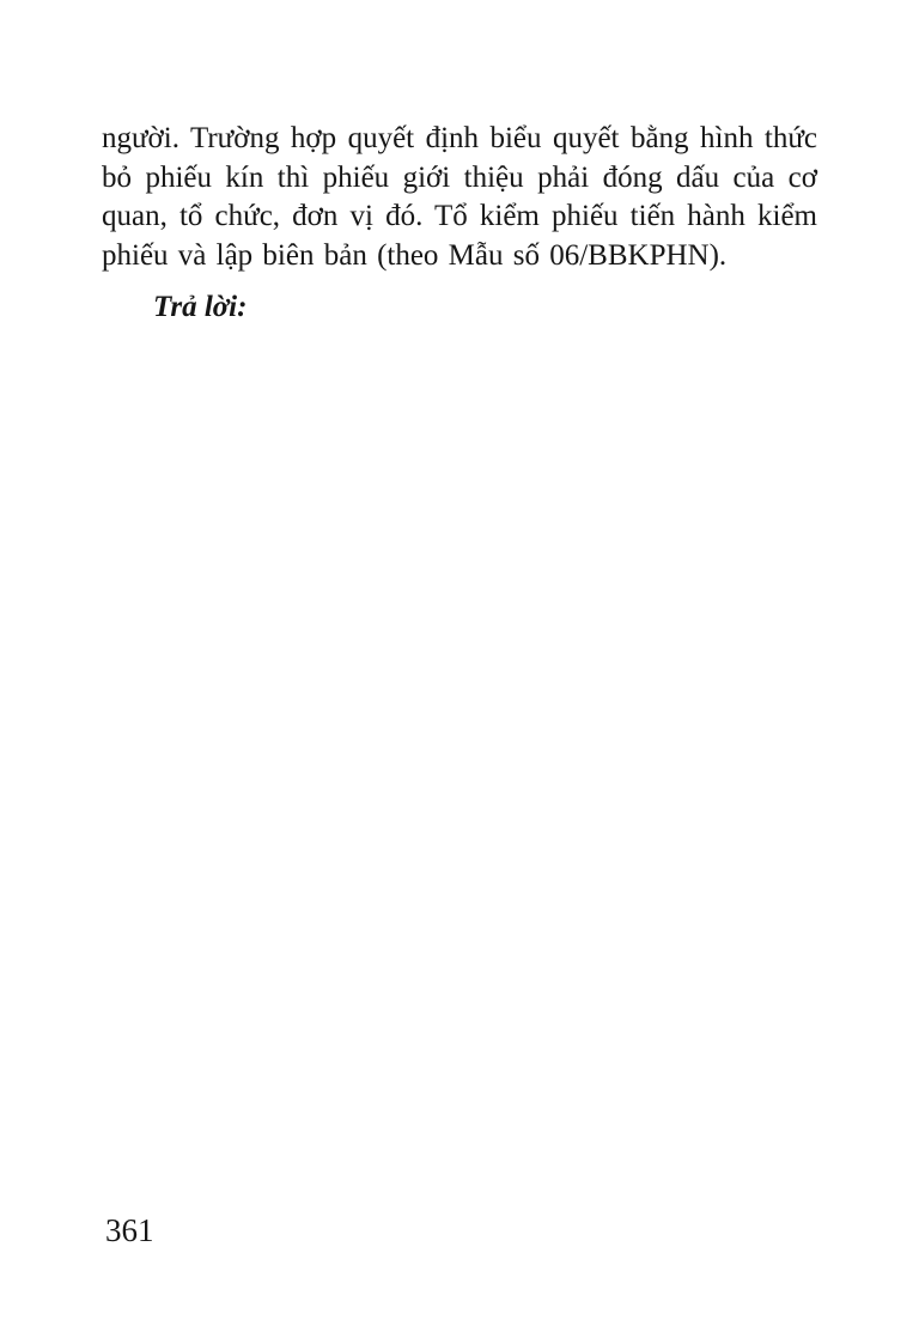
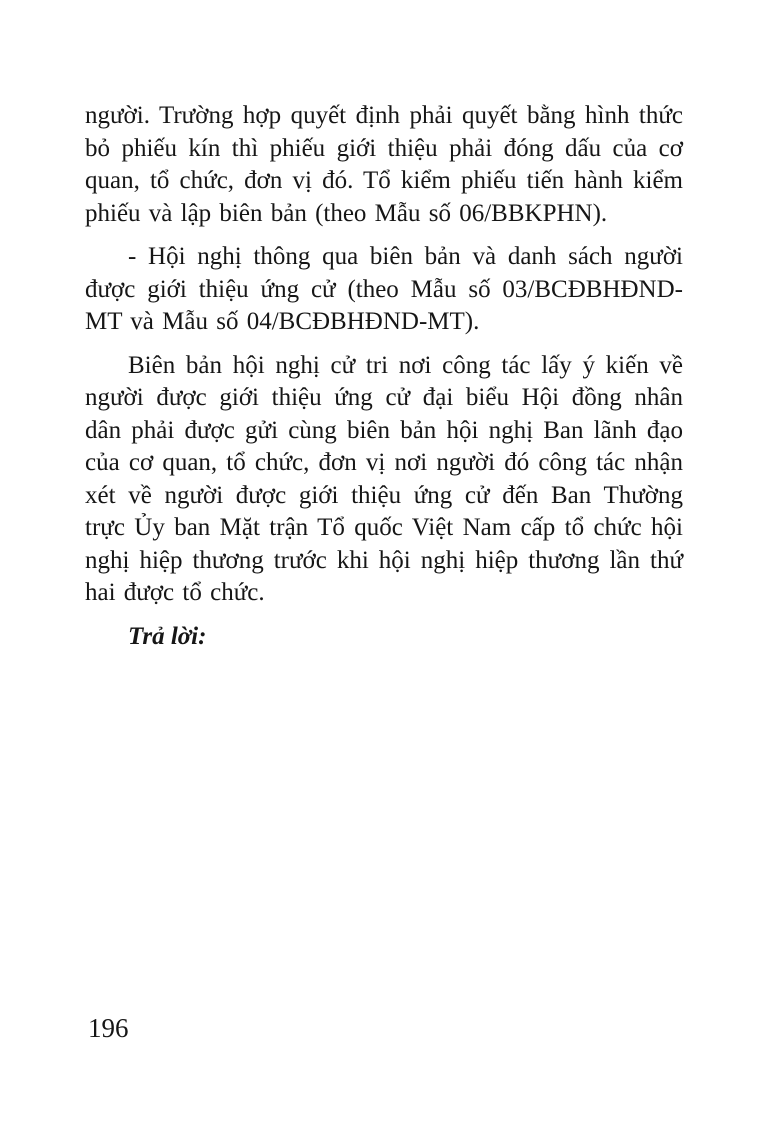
- người. Trường hợp quyết định biểu quyết bằng hình thức bỏ phiếu kín thì phiếu giới thiệu phải đóng dấu của cơ quan, tổ chức, đơn vị đó. Tổ kiểm phiếu tiến hành kiểm phiếu và lập biên bản (theo Mẫu số 06/BBKPHN).
+ người. Trường hợp quyết định phải quyết bằng hình thức bỏ phiếu kín thì phiếu giới thiệu phải đóng dấu của cơ quan, tổ chức, đơn vị đó. Tổ kiểm phiếu tiến hành kiểm phiếu và lập biên bản (theo Mẫu số 06/BBKPHN).
+ - Hội nghị thông qua biên bản và danh sách người được giới thiệu ứng cử (theo Mẫu số 03/BCĐBHĐND-MT và Mẫu số 04/BCĐBHĐND-MT).
+ Biên bản hội nghị cử tri nơi công tác lấy ý kiến về người được giới thiệu ứng cử đại biểu Hội đồng nhân dân phải được gửi cùng biên bản hội nghị Ban lãnh đạo của cơ quan, tổ chức, đơn vị nơi người đó công tác nhận xét về người được giới thiệu ứng cử đến Ban Thường trực Ủy ban Mặt trận Tổ quốc Việt Nam cấp tổ chức hội nghị hiệp thương trước khi hội nghị hiệp thương lần thứ hai được tổ chức.
  Trả lời:
- 361
+ 196
